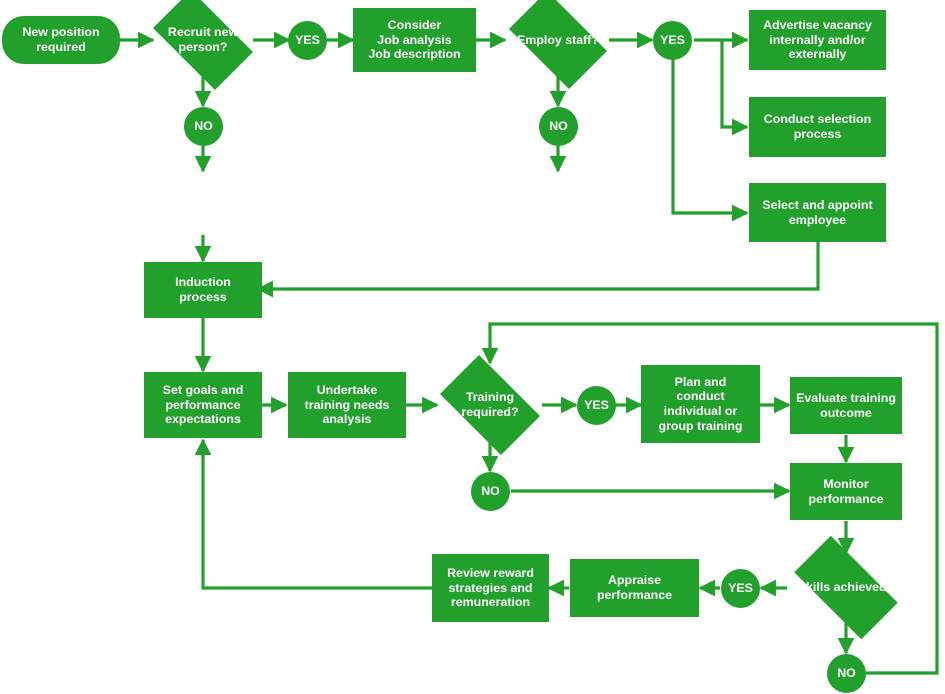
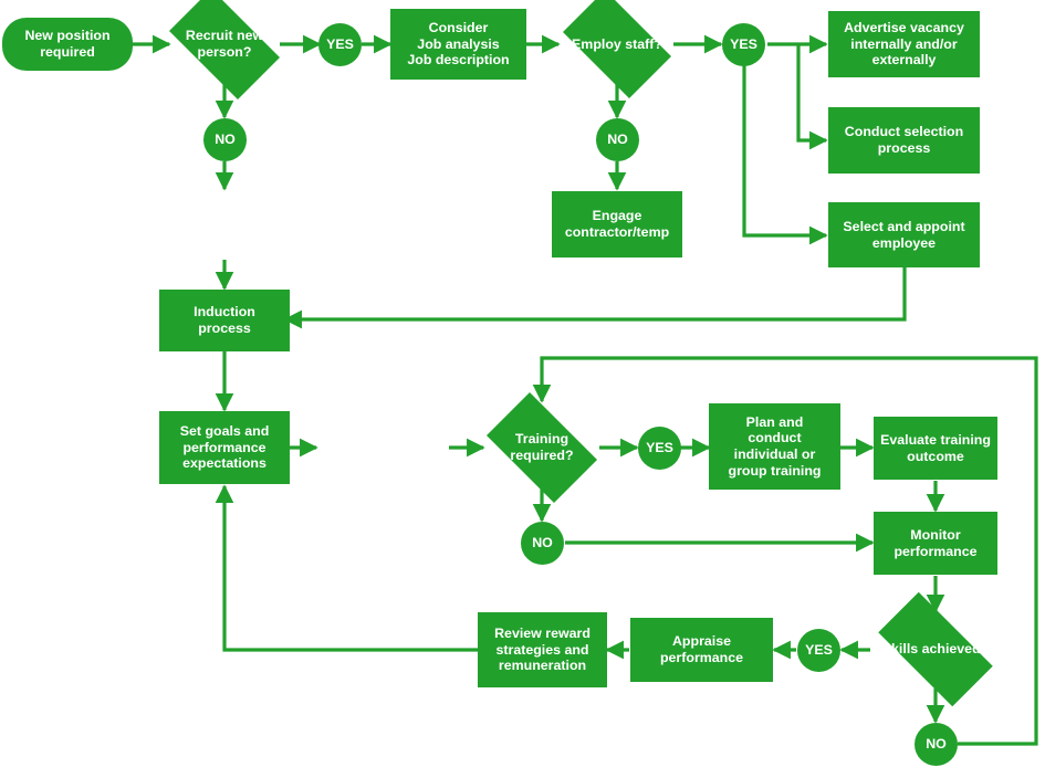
  New position
  required
  Recruit new
  person?
  YES
  NO
  Consider
  Job analysis
  Job description
  Employ staff?
  YES
  NO
  Advertise vacancy
  internally and/or
  externally
  Conduct selection
  process
  Select and appoint
  employee
+ Engage
+ contractor/temp
  Induction
  process
  Set goals and
  performance
  expectations
- Undertake
- training needs
- analysis
  Training
  required?
  YES
  NO
  Plan and
  conduct
  individual or
  group training
  Evaluate training
  outcome
  Monitor
  performance
  Skills achieved?
  YES
  NO
  Appraise
  performance
  Review reward
  strategies and
  remuneration
